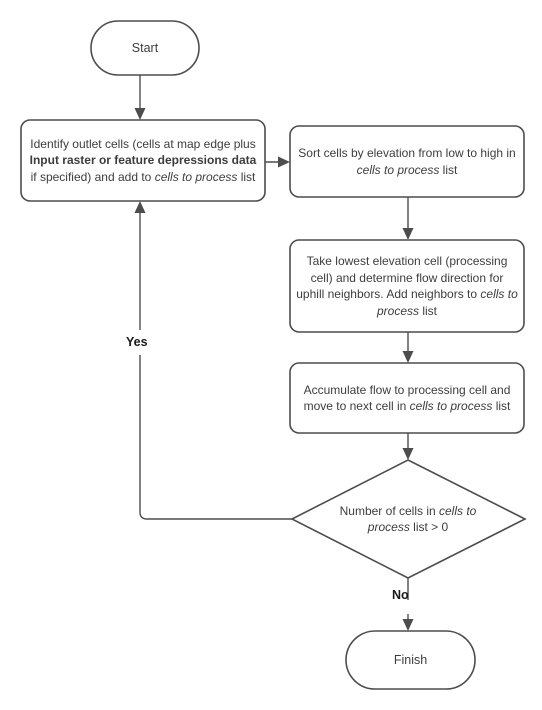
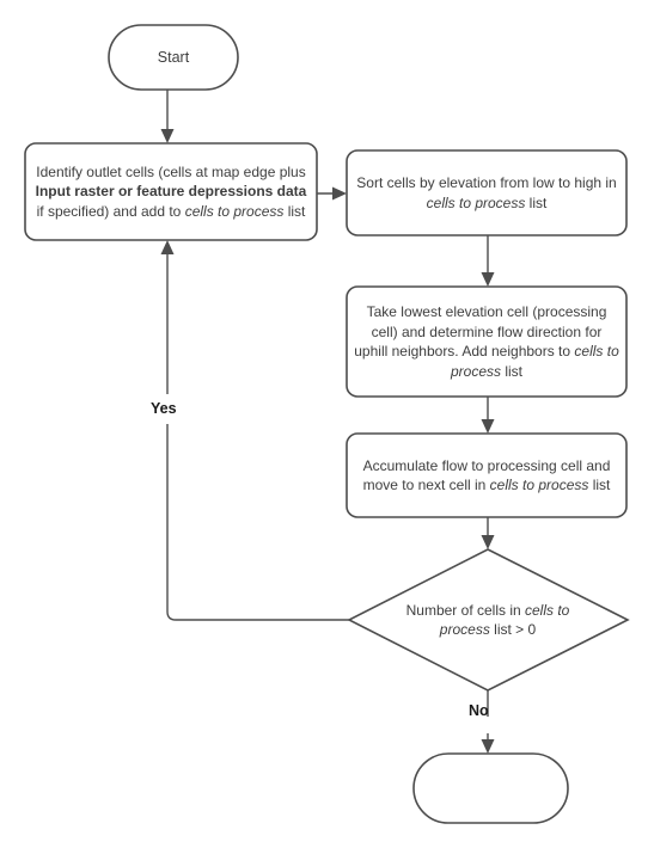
  Start
  Identify outlet cells (cells at map edge plus Input raster or feature depressions data if specified) and add to cells to process list
  Sort cells by elevation from low to high in cells to process list
  Take lowest elevation cell (processing cell) and determine flow direction for uphill neighbors. Add neighbors to cells to process list
  Accumulate flow to processing cell and move to next cell in cells to process list
  Number of cells in cells to process list > 0
- Finish
  Yes
  No
